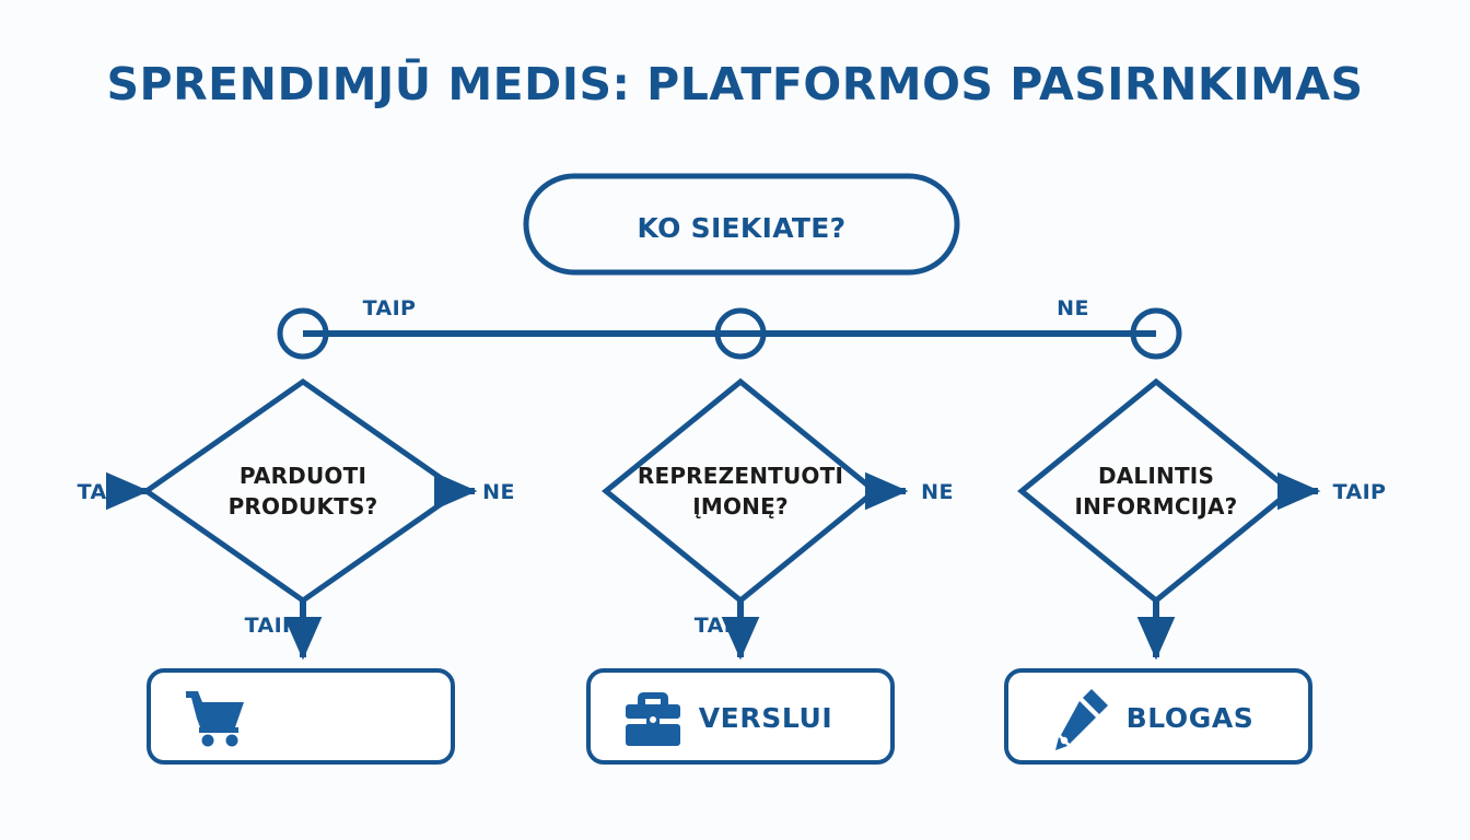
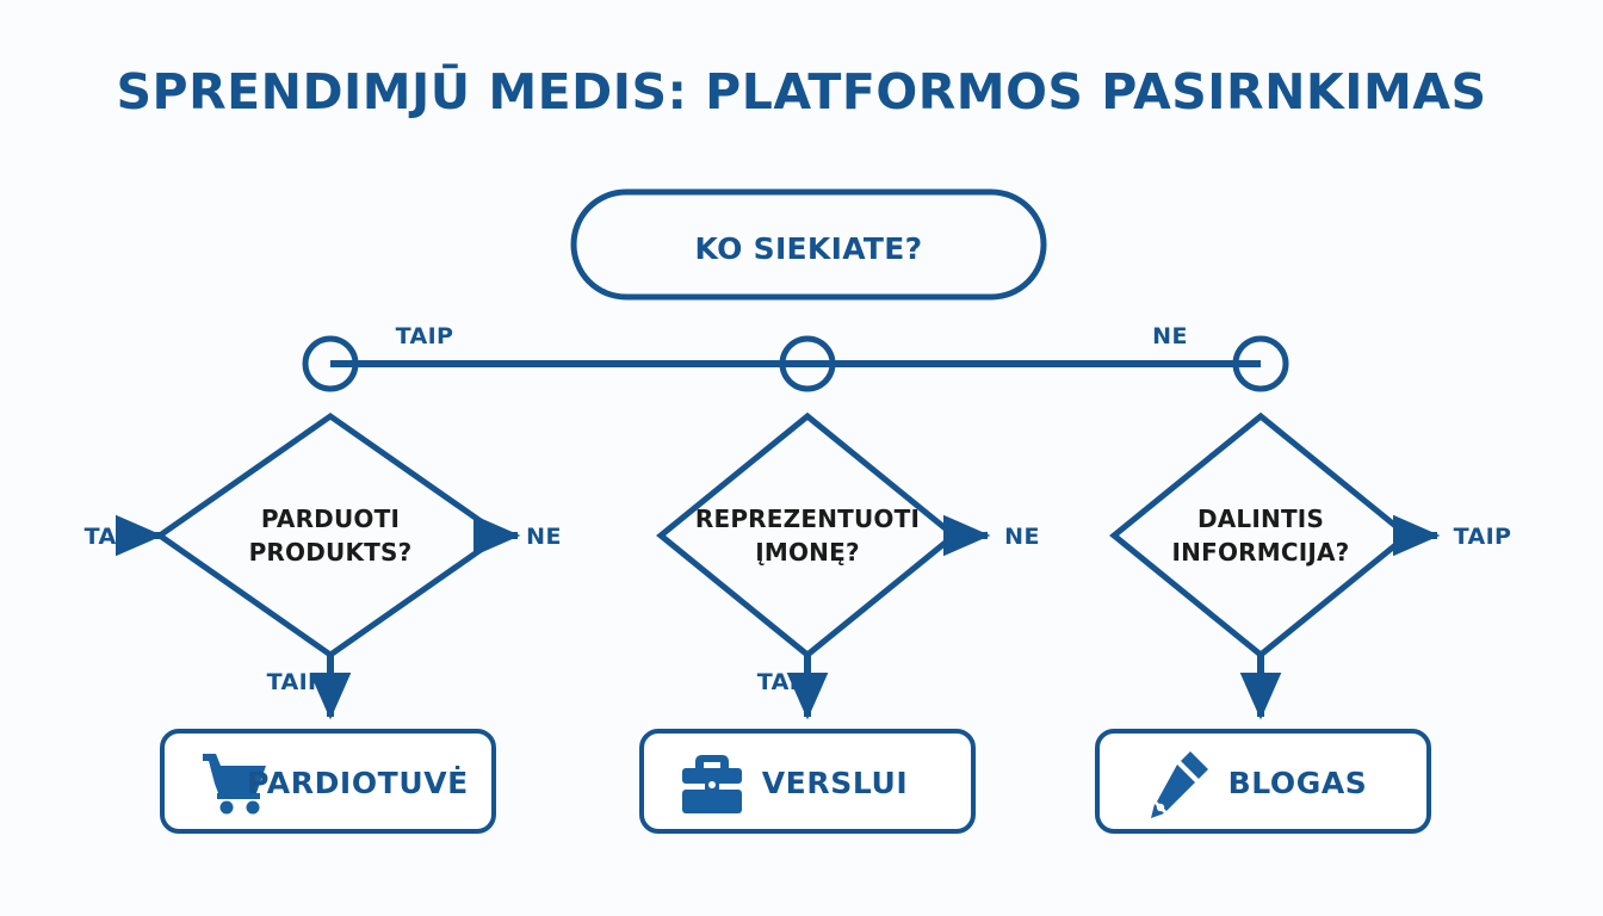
  SPRENDIMJŪ MEDIS: PLATFORMOS PASIRNKIMAS
  KO SIEKIATE?
  TAIP
  NE
  PARDUOTI
  PRODUKTS?
  TAIP
  NE
  TAIP
  REPREZENTUOTI
  ĮMONĘ?
  NE
  TAI
  DALINTIS
  INFORMCIJA?
  TAIP
+ PARDIOTUVĖ
  VERSLUI
  BLOGAS
